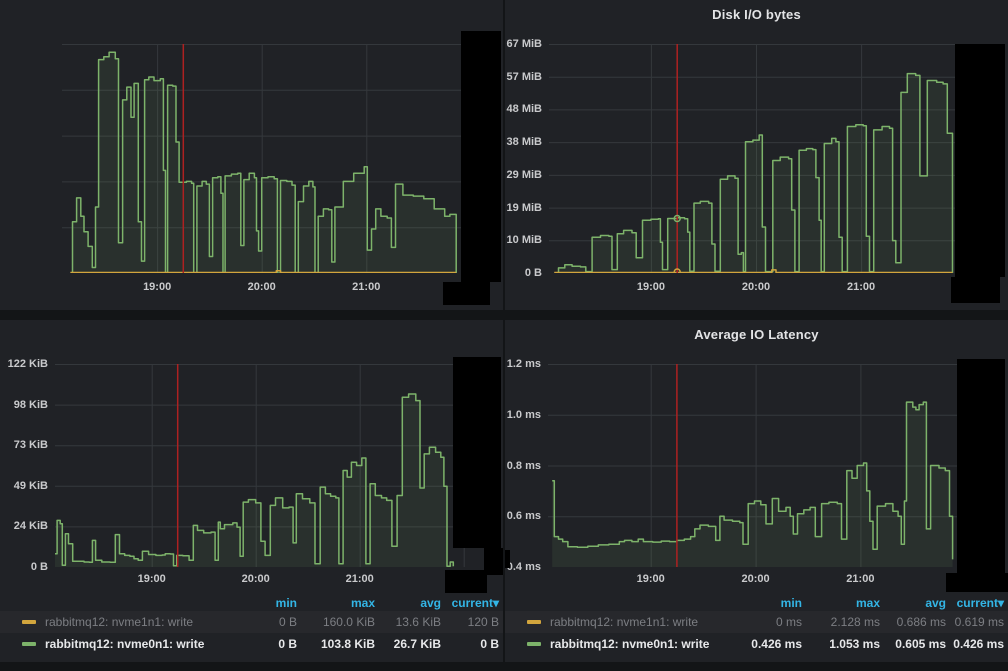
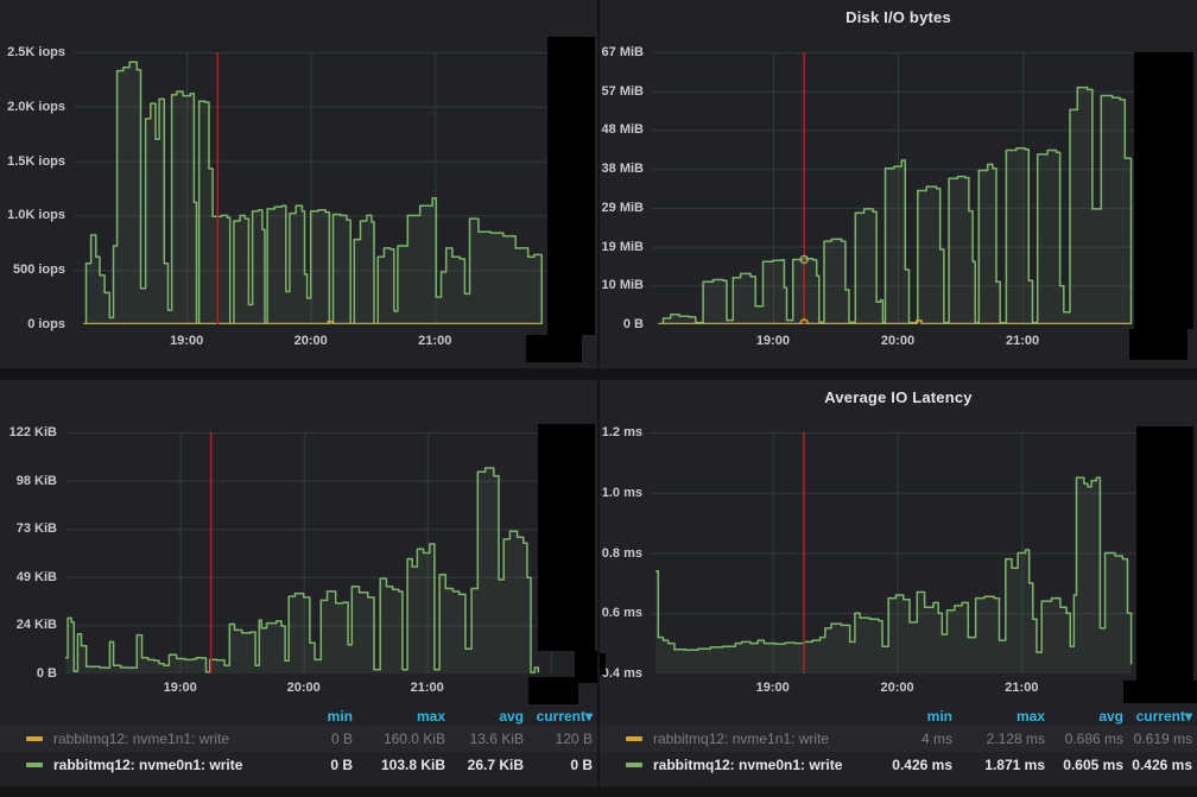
+ 0 iops
+ 500 iops
+ 1.0K iops
+ 1.5K iops
+ 2.0K iops
+ 2.5K iops
  19:00
  20:00
  21:00
  Disk I/O bytes
  0 B
  10 MiB
  19 MiB
  29 MiB
  38 MiB
  48 MiB
  57 MiB
  67 MiB
  19:00
  20:00
  21:00
  0 B
  24 KiB
  49 KiB
  73 KiB
  98 KiB
  122 KiB
  min
  max
  avg
  current▾
  rabbitmq12: nvme1n1: write
  0 B
  160.0 KiB
  13.6 KiB
  120 B
  rabbitmq12: nvme0n1: write
  0 B
  103.8 KiB
  26.7 KiB
  0 B
  19:00
  20:00
  21:00
  Average IO Latency
  .4 ms
  0.6 ms
  0.8 ms
  1.0 ms
  1.2 ms
  min
  max
  avg
  current▾
  rabbitmq12: nvme1n1: write
- 0 ms
+ 4 ms
  2.128 ms
  0.686 ms
  0.619 ms
  rabbitmq12: nvme0n1: write
  0.426 ms
- 1.053 ms
+ 1.871 ms
  0.605 ms
  0.426 ms
  19:00
  20:00
  21:00
